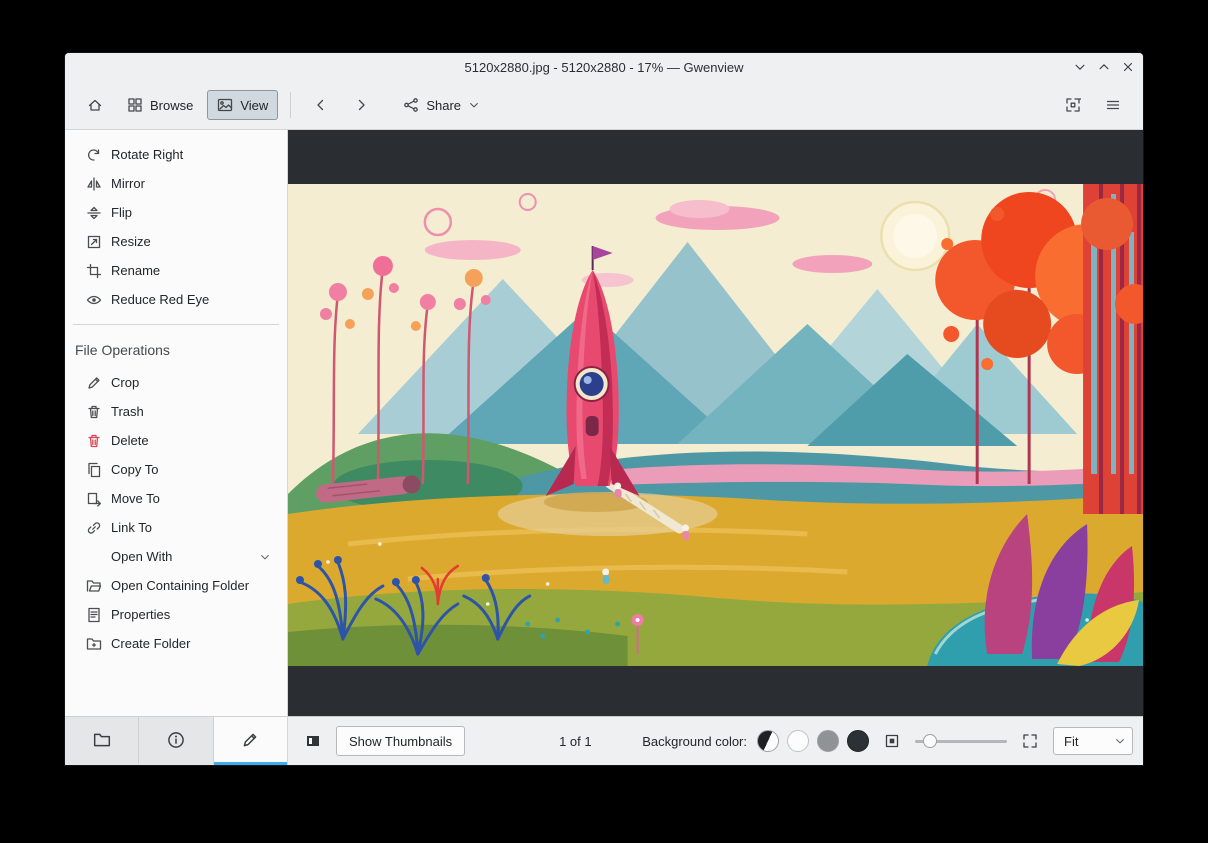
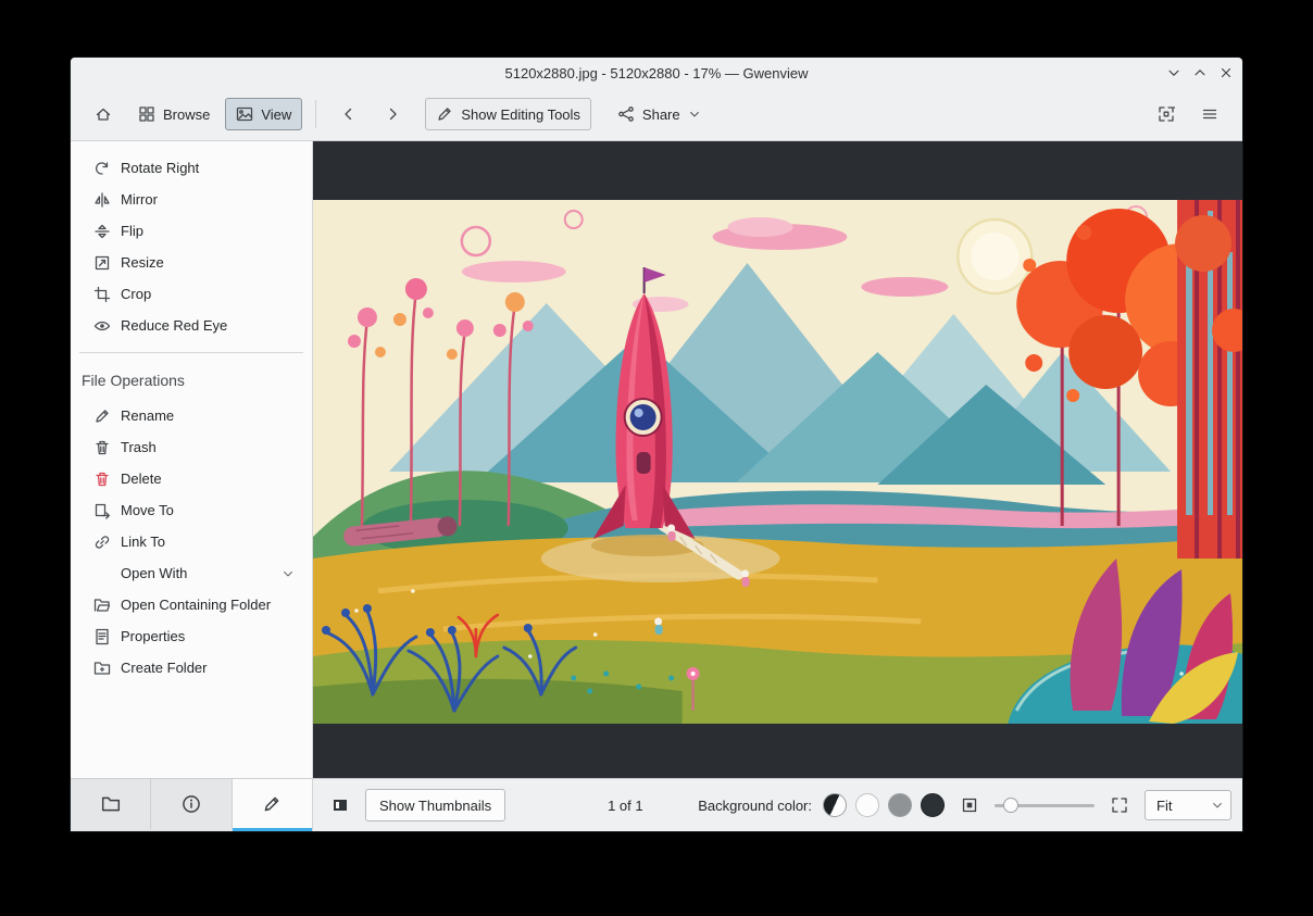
  5120x2880.jpg - 5120x2880 - 17% — Gwenview
  Browse
  View
+ Show Editing Tools
  Share
  Rotate Right
  Mirror
  Flip
  Resize
- Rename
+ Crop
  Reduce Red Eye
  File Operations
- Crop
+ Rename
  Trash
  Delete
- Copy To
  Move To
  Link To
  Open With
  Open Containing Folder
  Properties
  Create Folder
  Show Thumbnails
  1 of 1
  Background color:
  Fit
